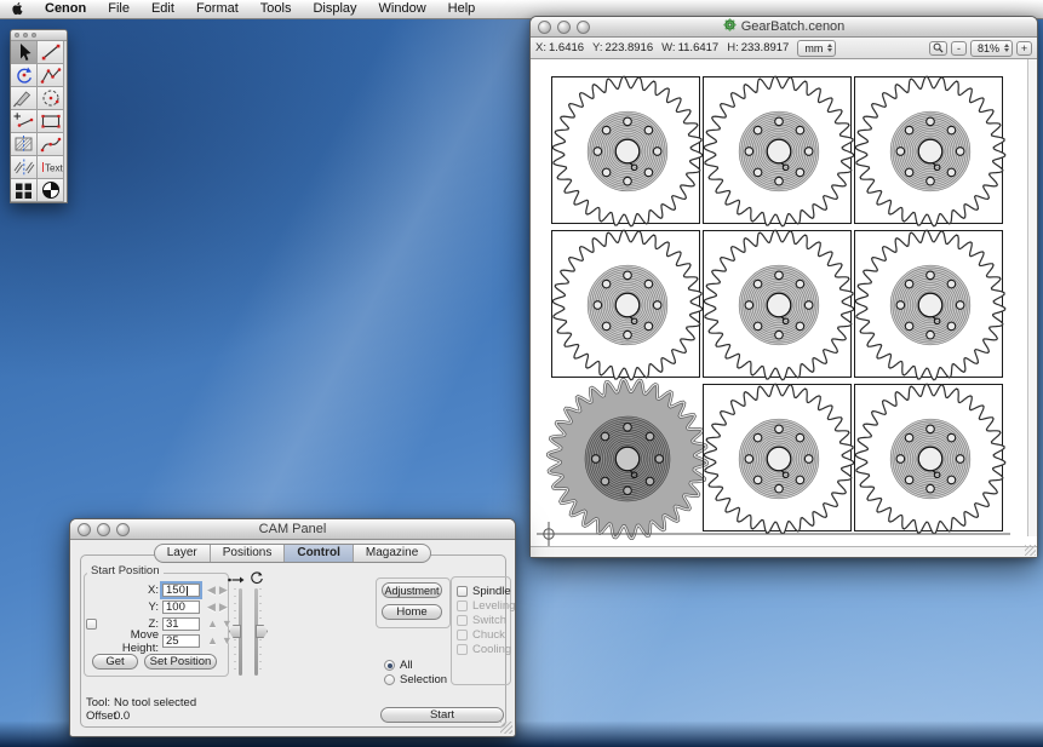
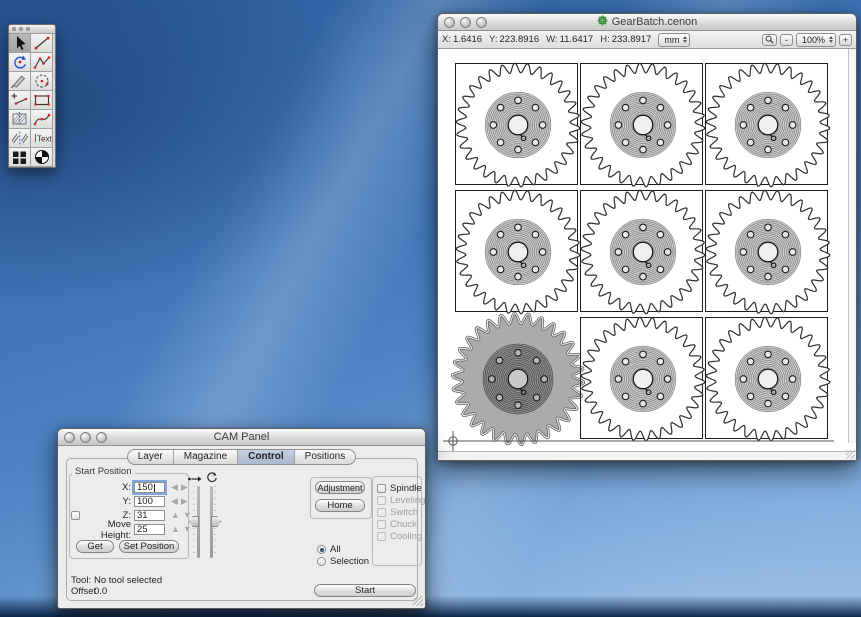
- Cenon File Edit Format Tools Display Window Help
  Text
  GearBatch.cenon
  X: 1.6416 Y: 223.8916 W: 11.6417 H: 233.8917
  mm
  -
- 81%
+ 100%
  +
  CAM Panel
  Layer
- Positions
+ Magazine
  Control
- Magazine
+ Positions
  Start Position
  X:
  150
  ◀
  ▶
  Y:
  100
  ◀
  ▶
  Z:
  31
  ▲
  ▼
  Move Height:
  25
  ▲
  ▼
  Get
  Set Position
  Adjustment
  Home
  Spindle
  Leveling
  Switch
  Chuck
  Cooling
  All
  Selection
  Tool:
  No tool selected
  Offse
  0.0
  Start
